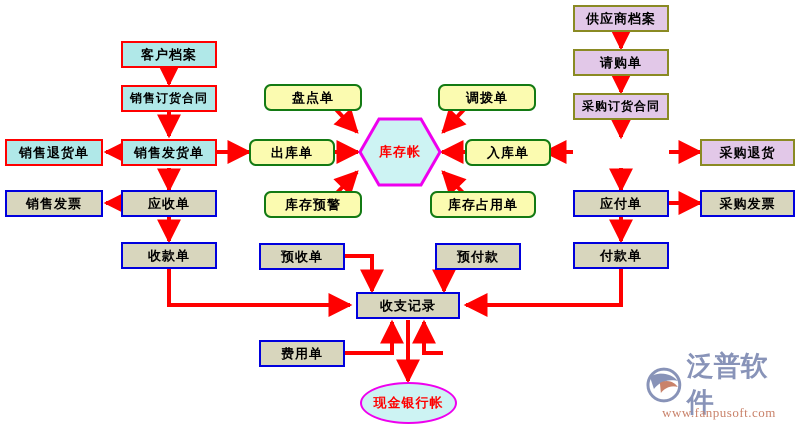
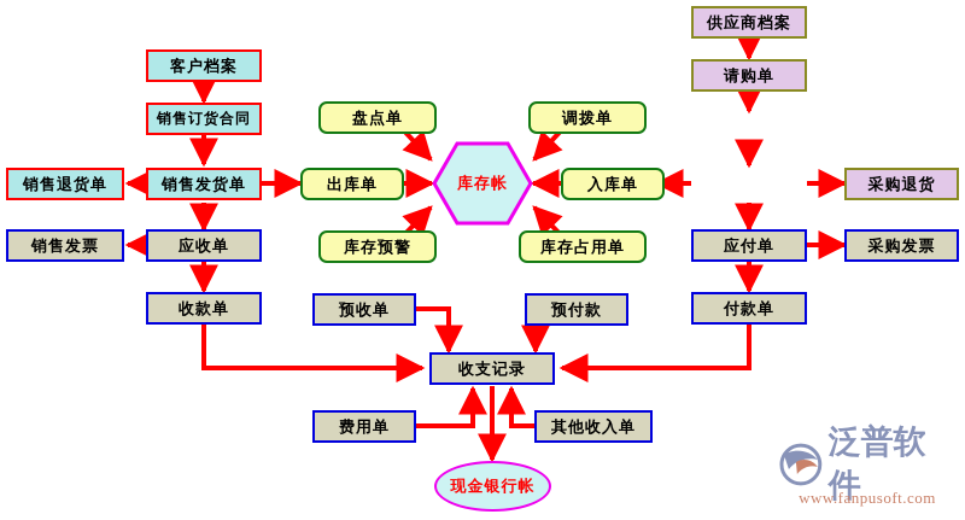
  客户档案
  销售订货合同
  销售退货单
  销售发货单
  销售发票
  应收单
  收款单
  盘点单
  调拨单
  出库单
  入库单
  库存帐
  库存预警
  库存占用单
  供应商档案
  请购单
- 采购订货合同
  采购退货
  应付单
  采购发票
  付款单
  预收单
  预付款
  收支记录
  费用单
+ 其他收入单
  现金银行帐
  泛普软件
  www.fanpusoft.com
